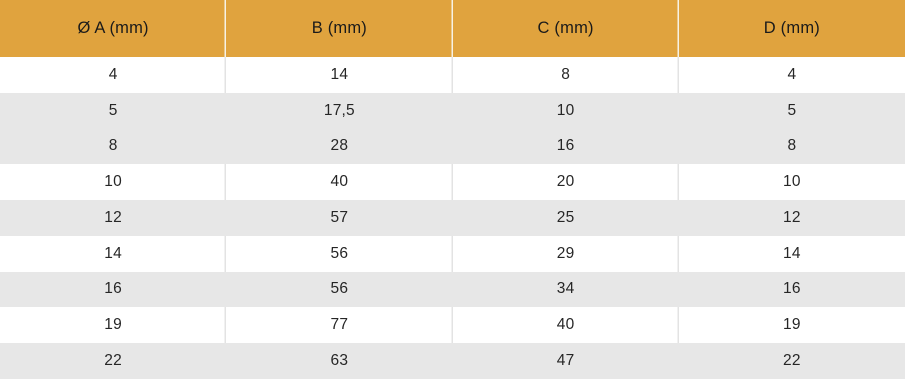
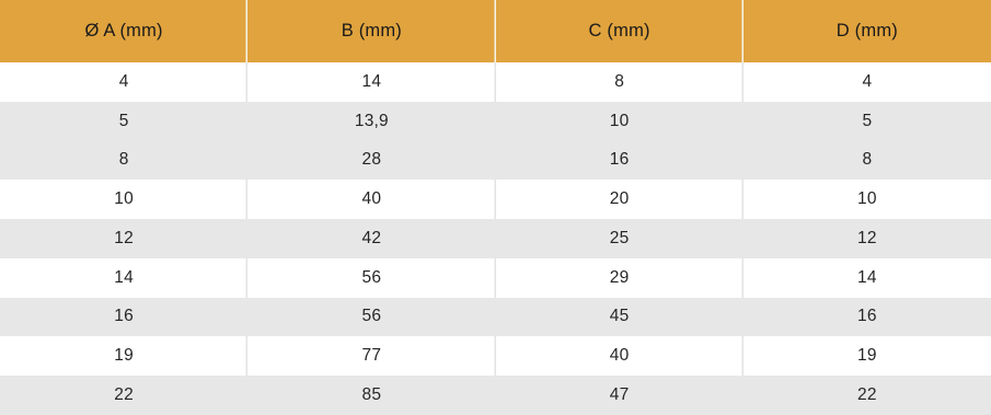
  Ø A (mm)	B (mm)	C (mm)	D (mm)
  4	14	8	4
- 5	17,5	10	5
+ 5	13,9	10	5
  8	28	16	8
  10	40	20	10
- 12	57	25	12
+ 12	42	25	12
  14	56	29	14
- 16	56	34	16
+ 16	56	45	16
  19	77	40	19
- 22	63	47	22
+ 22	85	47	22
